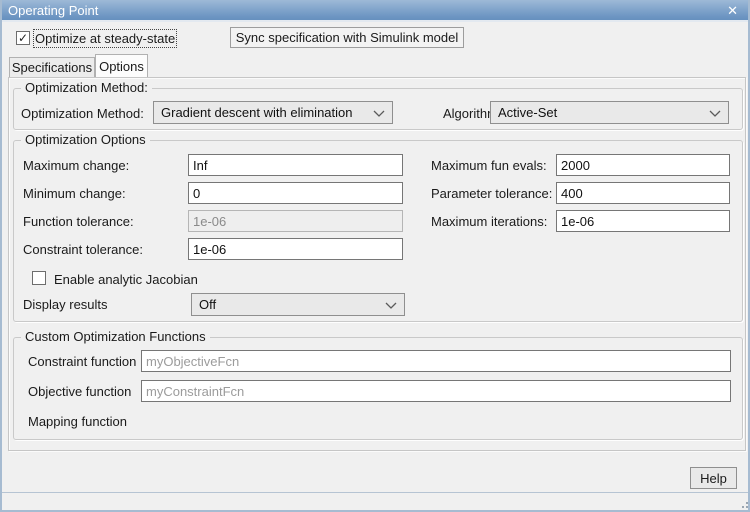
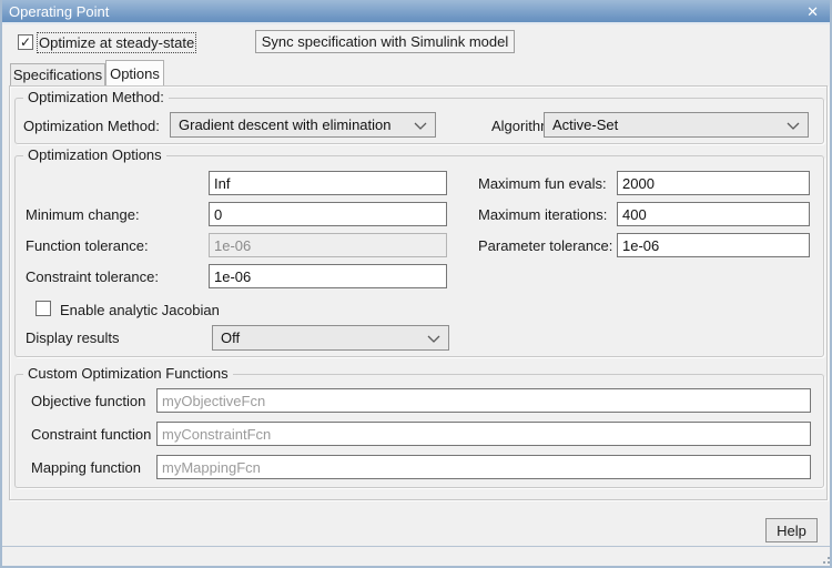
  Operating Point
  ✕
  ✓
  Optimize at steady-state
  Sync specification with Simulink model
  Specifications
  Options
  Optimization Method:
  Optimization Method:
  Gradient descent with elimination
  Algorith
  Active-Set
  Optimization Options
- Maximum change:
  Inf
  Minimum change:
  0
  Function tolerance:
  1e-06
  Constraint tolerance:
  1e-06
  Maximum fun evals:
  2000
- Parameter tolerance:
+ Maximum iterations:
  400
- Maximum iterations:
+ Parameter tolerance:
  1e-06
  Enable analytic Jacobian
  Display results
  Off
  Custom Optimization Functions
- Constraint function
+ Objective function
  myObjectiveFcn
- Objective function
+ Constraint function
  myConstraintFcn
  Mapping function
+ myMappingFcn
  Help
